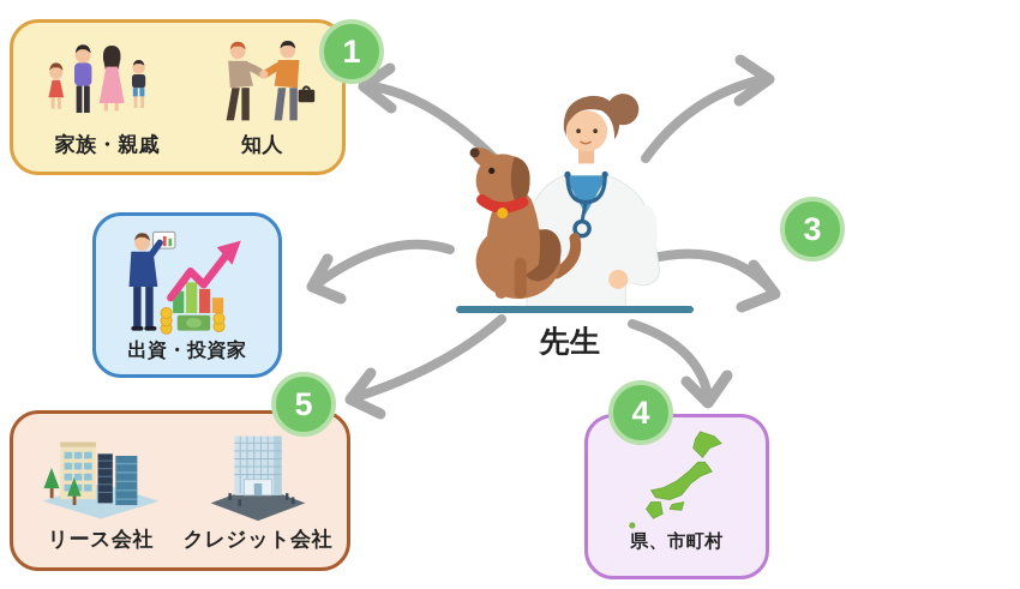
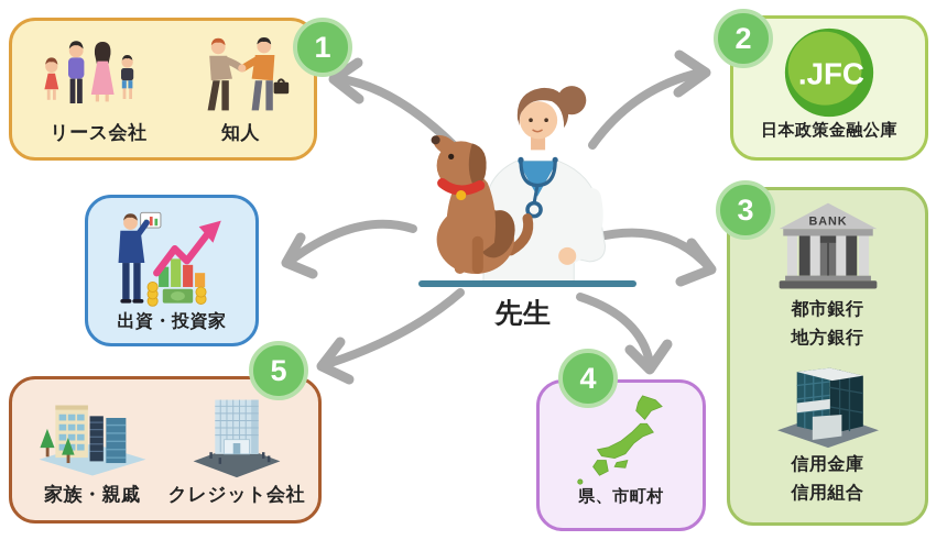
- 家族・親戚
+ リース会社
  知人
  1
+ .JFC
+ 日本政策金融公庫
+ 2
+ BANK
+ 都市銀行
+ 地方銀行
+ 信用金庫
+ 信用組合
  3
  県、市町村
  4
- リース会社
+ 家族・親戚
  クレジット会社
  5
  出資・投資家
  先生
